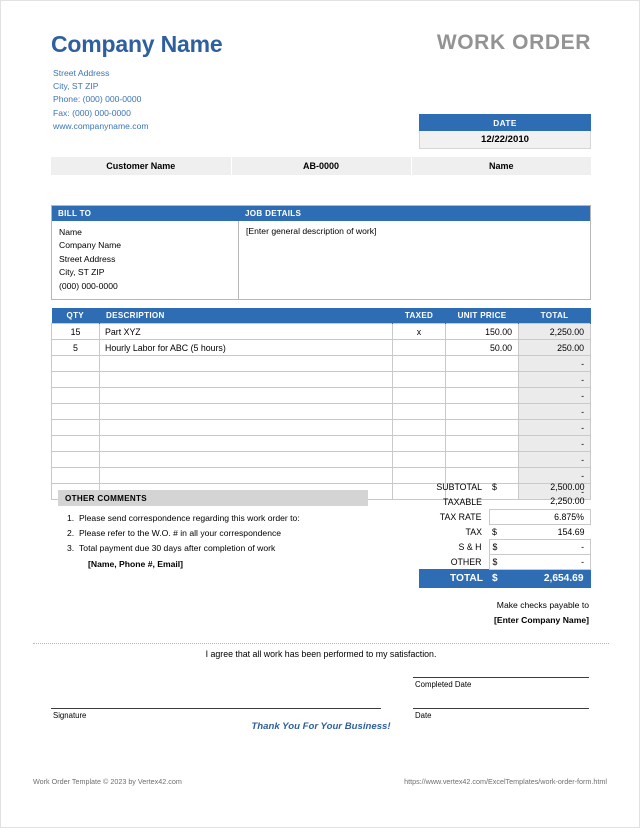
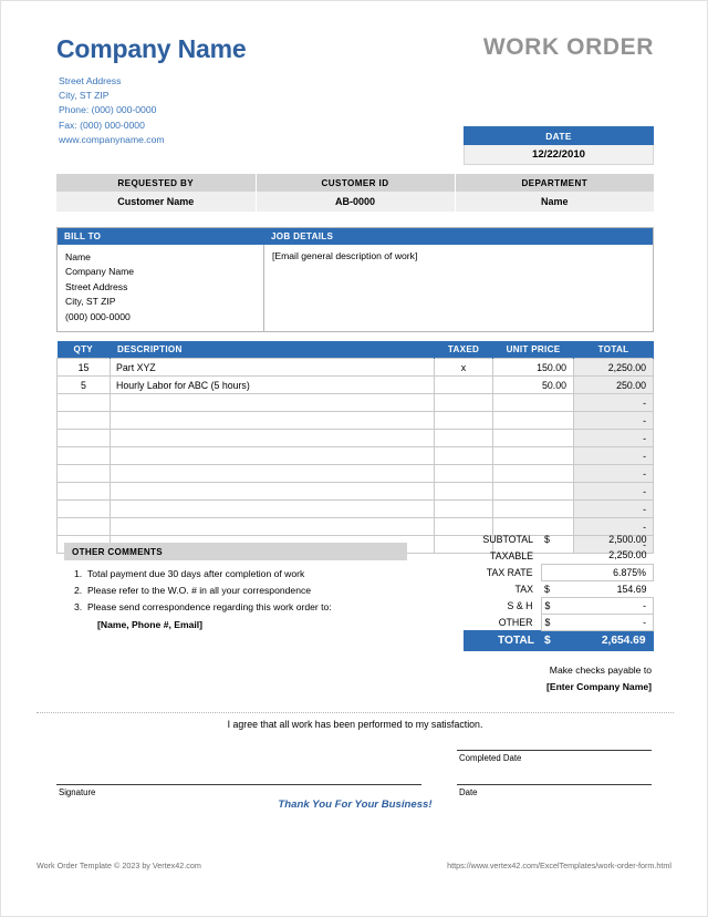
  Company Name
  Street Address
  City, ST ZIP
  Phone: (000) 000-0000
  Fax: (000) 000-0000
  www.companyname.com
  WORK ORDER
  DATE
  12/22/2010
+ REQUESTED BY	CUSTOMER ID	DEPARTMENT
  Customer Name	AB-0000	Name
  BILL TO
  JOB DETAILS
  Name
  Company Name
  Street Address
  City, ST ZIP
  (000) 000-0000
- [Enter general description of work]
+ [Email general description of work]
  QTY	DESCRIPTION	TAXED	UNIT PRICE	TOTAL
  15	Part XYZ	x	150.00	2,250.00
  5	Hourly Labor for ABC (5 hours)		50.00	250.00
  				-
  				-
  				-
  				-
  				-
  				-
  				-
  				-
  				-
  OTHER COMMENTS
- 1. Please send correspondence regarding this work order to:
+ 1. Total payment due 30 days after completion of work
  2. Please refer to the W.O. # in all your correspondence
- 3. Total payment due 30 days after completion of work
+ 3. Please send correspondence regarding this work order to:
  [Name, Phone #, Email]
  SUBTOTAL	$	2,500.00
  TAXABLE		2,250.00
  TAX RATE		6.875%
  TAX	$	154.69
  S & H	$	-
  OTHER	$	-
  TOTAL	$	2,654.69
  Make checks payable to
  [Enter Company Name]
  I agree that all work has been performed to my satisfaction.
  Completed Date
  Signature
  Date
  Thank You For Your Business!
  Work Order Template © 2023 by Vertex42.com
  https://www.vertex42.com/ExcelTemplates/work-order-form.html
